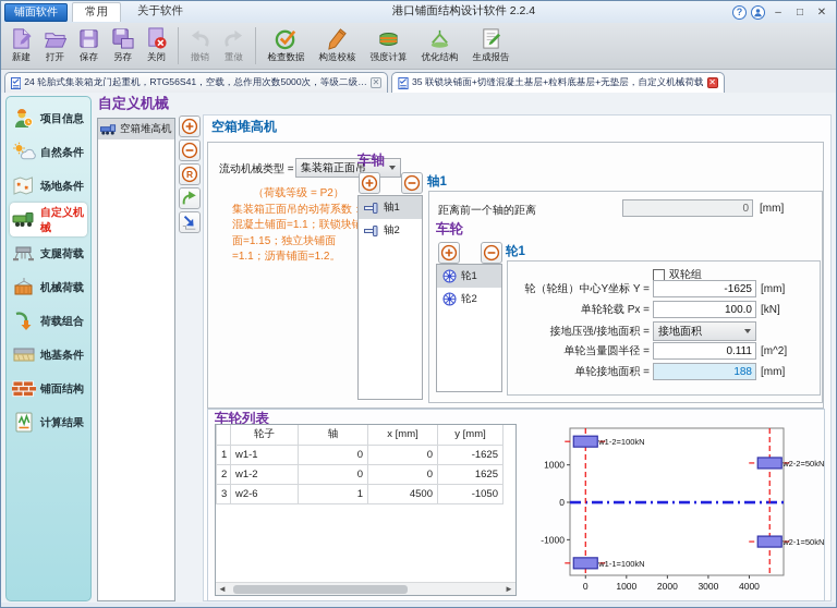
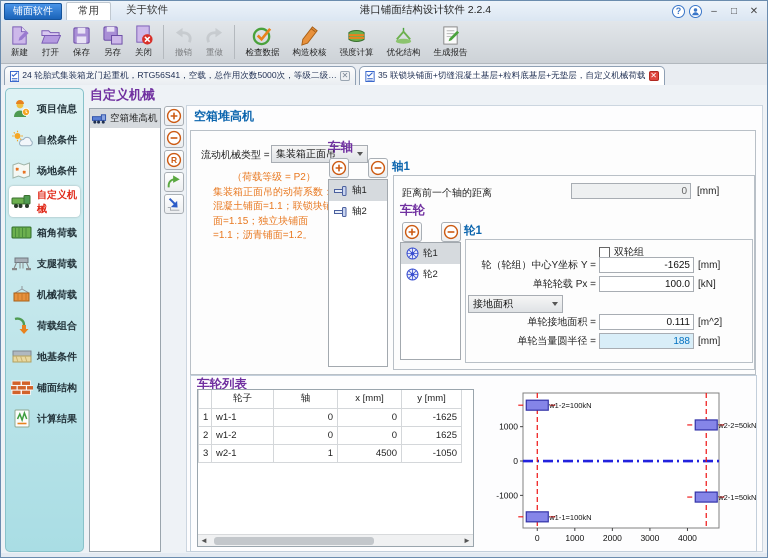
  铺面软件
  常用
  关于软件
  港口铺面结构设计软件 2.2.4
  ?
  –
  □
  ✕
  新建
  打开
  保存
  另存
  关闭
  撤销
  重做
  检查数据
  构造校核
  强度计算
  优化结构
  生成报告
  24 轮胎式集装箱龙门起重机，RTG56S41，空载，总作用次数5000次，等级二级，
  ✕
  35 联锁块铺面+切缝混凝土基层+粒料底基层+无垫层，自定义机械荷载
  ✕
  项目信息
  自然条件
  场地条件
  自定义机械
+ 箱角荷载
  支腿荷载
  机械荷载
  荷载组合
  地基条件
  铺面结构
  计算结果
  自定义机械
  空箱堆高机
  R
  空箱堆高机
  流动机械类型 =
  集装箱正面吊
  （荷载等级 = P2）
  集装箱正面吊的动荷系数混凝土铺面=1.1；联锁块面=1.15；独立块铺面=1.1；沥青铺面=1.2。
  车轴
  轴1
  轴1
  轴2
  距离前一个轴的距离
  0
  [mm]
  车轮
  轮1
  轮1
  轮2
  双轮组
  轮（轮组）中心Y坐标 Y =
  -1625
  [mm]
  单轮轮载 Px =
  100.0
  [kN]
- 接地压强/接地面积 =
  接地面积
- 单轮当量圆半径 =
+ 单轮接地面积 =
  0.111
  [m^2]
- 单轮接地面积 =
+ 单轮当量圆半径 =
  188
  [mm]
  车轮列表
  	轮子	轴	x [mm]	y [mm]
  1	w1-1	0	0	-1625
  2	w1-2	0	0	1625
- 3	w2-6	1	4500	-1050
+ 3	w2-1	1	4500	-1050
  ◄
  ►
  -1000
  0
  1000
  0
  1000
  2000
  3000
  4000
  w1-1=100kN
  w1-2=100kN
  w2-1=50kN
  w2-2=50kN
